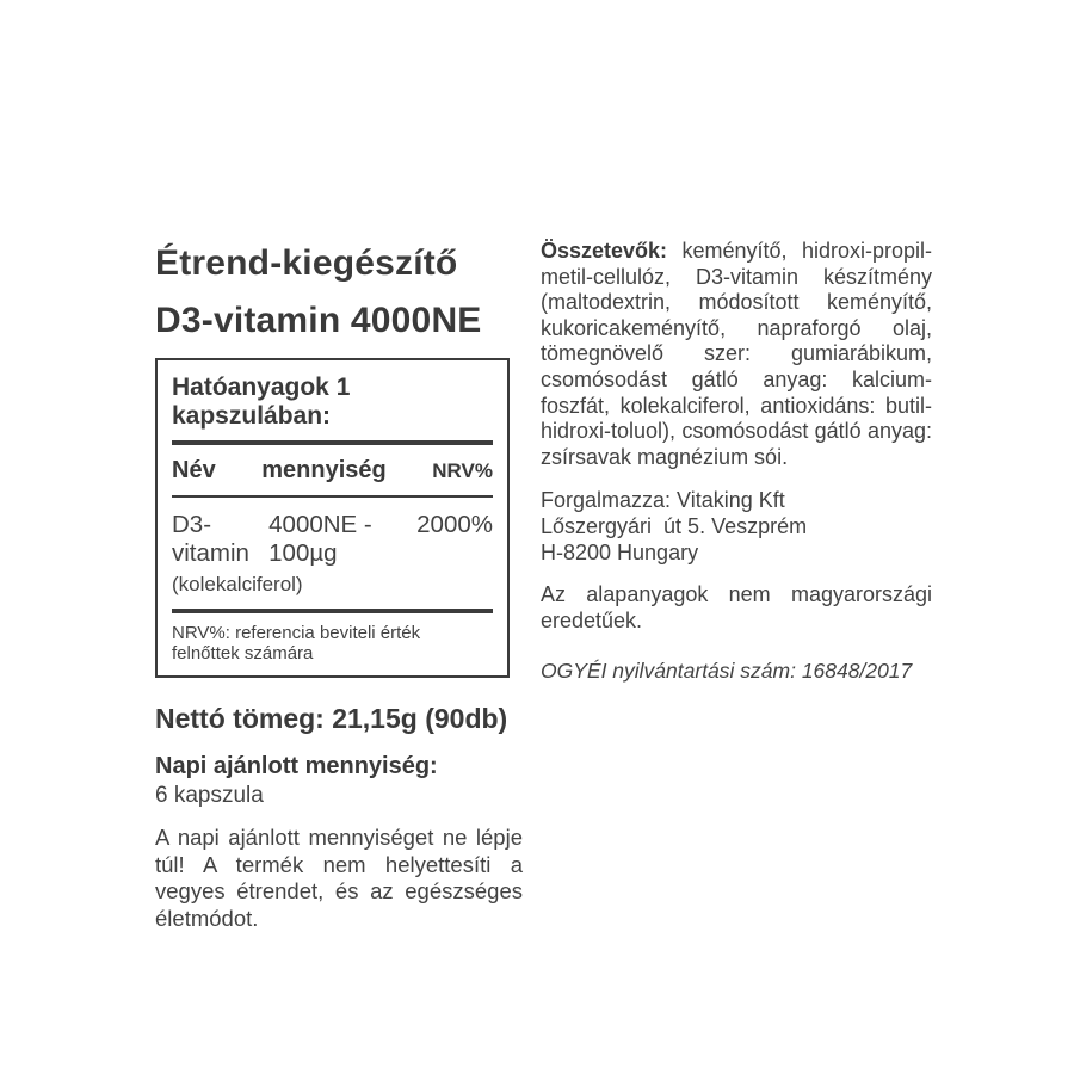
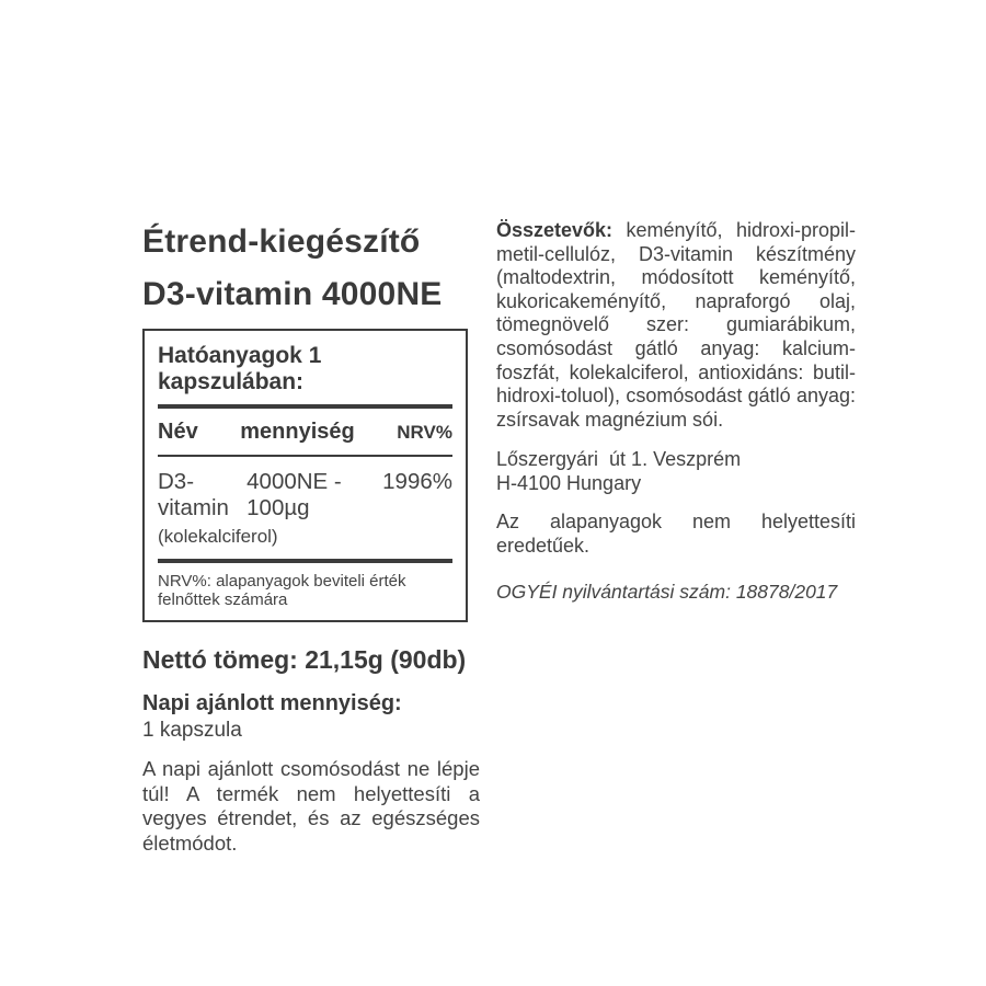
  Étrend-kiegészítő
  D3-vitamin 4000NE
  Hatóanyagok 1 kapszulában:
  Név
  mennyiség
  NRV%
  D3-vitamin
  4000NE - 100µg
- 2000%
+ 1996%
  (kolekalciferol)
- NRV%: referencia beviteli érték felnőttek számára
+ NRV%: alapanyagok beviteli érték felnőttek számára
  Nettó tömeg: 21,15g (90db)
  Napi ajánlott mennyiség:
- 6 kapszula
+ 1 kapszula
- A napi ajánlott mennyiséget ne lépje túl! A termék nem helyettesíti a vegyes étrendet, és az egészséges életmódot.
+ A napi ajánlott csomósodást ne lépje túl! A termék nem helyettesíti a vegyes étrendet, és az egészséges életmódot.
  Összetevők: keményítő, hidroxi-propil-metil-cellulóz, D3-vitamin készítmény (maltodextrin, módosított keményítő, kukoricakeményítő, napraforgó olaj, tömegnövelő szer: gumiarábikum, csomósodást gátló anyag: kalcium-foszfát, kolekalciferol, antioxidáns: butil-hidroxi-toluol), csomósodást gátló anyag: zsírsavak magnézium sói.
- Forgalmazza: Vitaking Kft
- Lőszergyári út 5. Veszprém
+ Lőszergyári út 1. Veszprém
- H-8200 Hungary
+ H-4100 Hungary
- Az alapanyagok nem magyarországi eredetűek.
+ Az alapanyagok nem helyettesíti eredetűek.
- OGYÉI nyilvántartási szám: 16848/2017
+ OGYÉI nyilvántartási szám: 18878/2017
